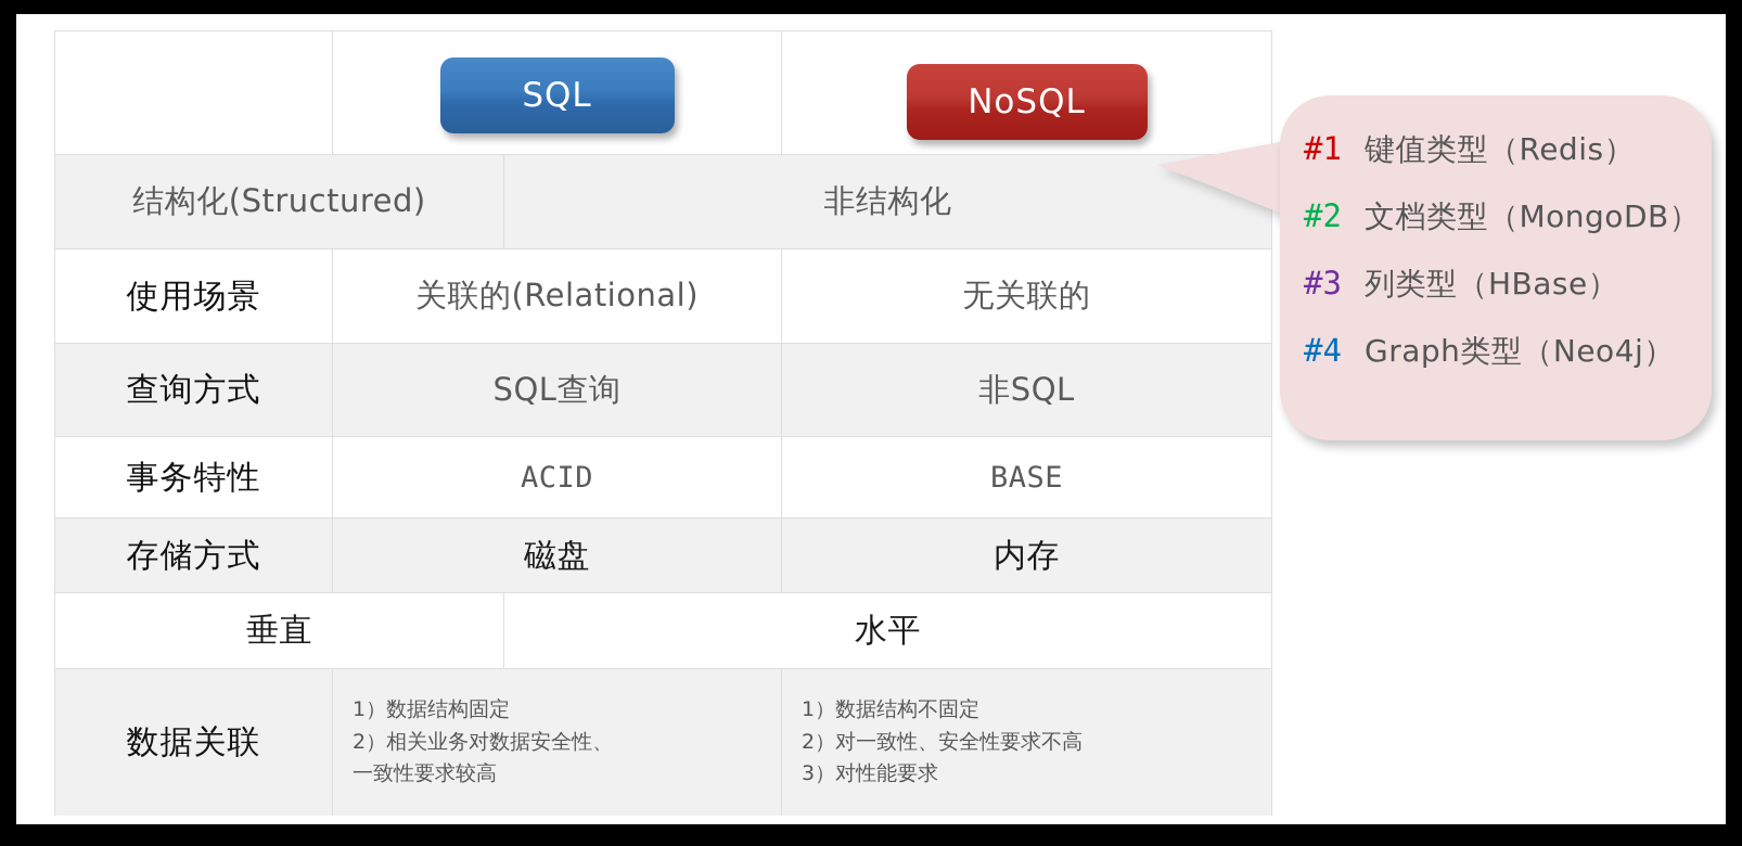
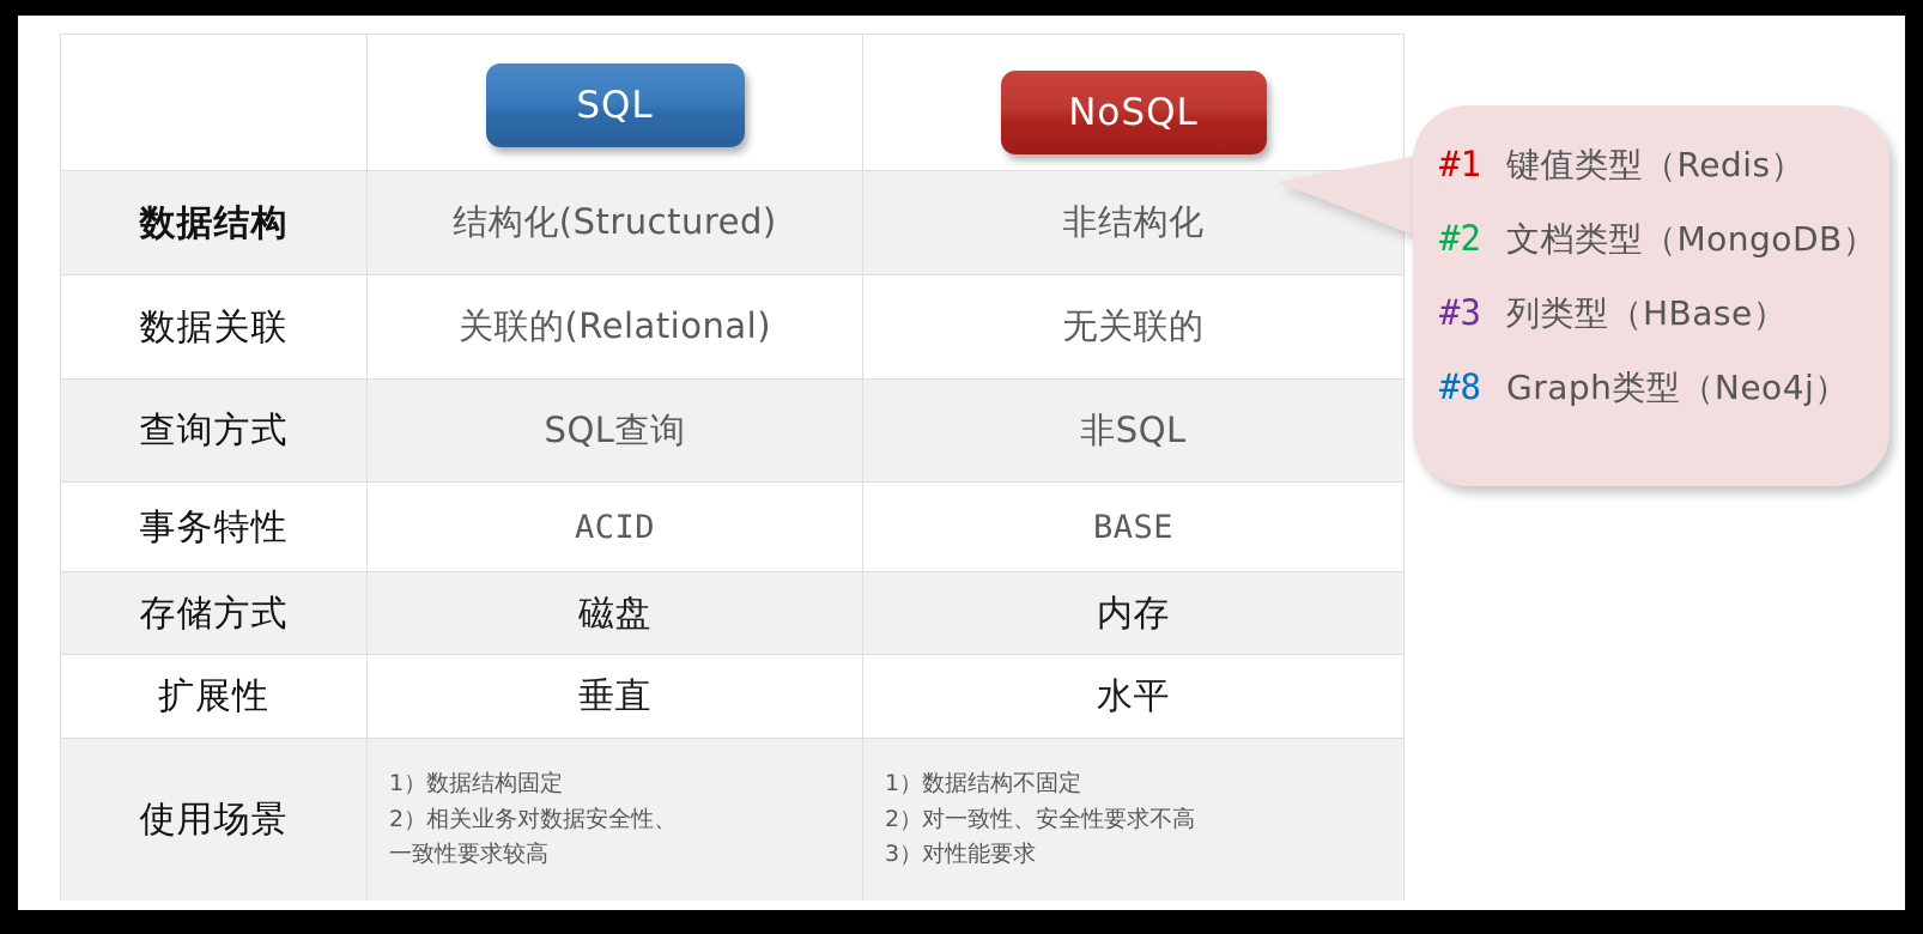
  SQL
  NoSQL
+ 数据结构
  结构化(Structured)
  非结构化
- 使用场景
+ 数据关联
  关联的(Relational)
  无关联的
  查询方式
  SQL查询
  非SQL
  事务特性
  ACID
  BASE
  存储方式
  磁盘
  内存
+ 扩展性
  垂直
  水平
- 数据关联
+ 使用场景
  1）数据结构固定
  2）相关业务对数据安全性、
  一致性要求较高
  1）数据结构不固定
  2）对一致性、安全性要求不高
  3）对性能要求
  #1
  键值类型（Redis）
  #2
  文档类型（MongoDB）
  #3
  列类型（HBase）
- #4
+ #8
  Graph类型（Neo4j）
